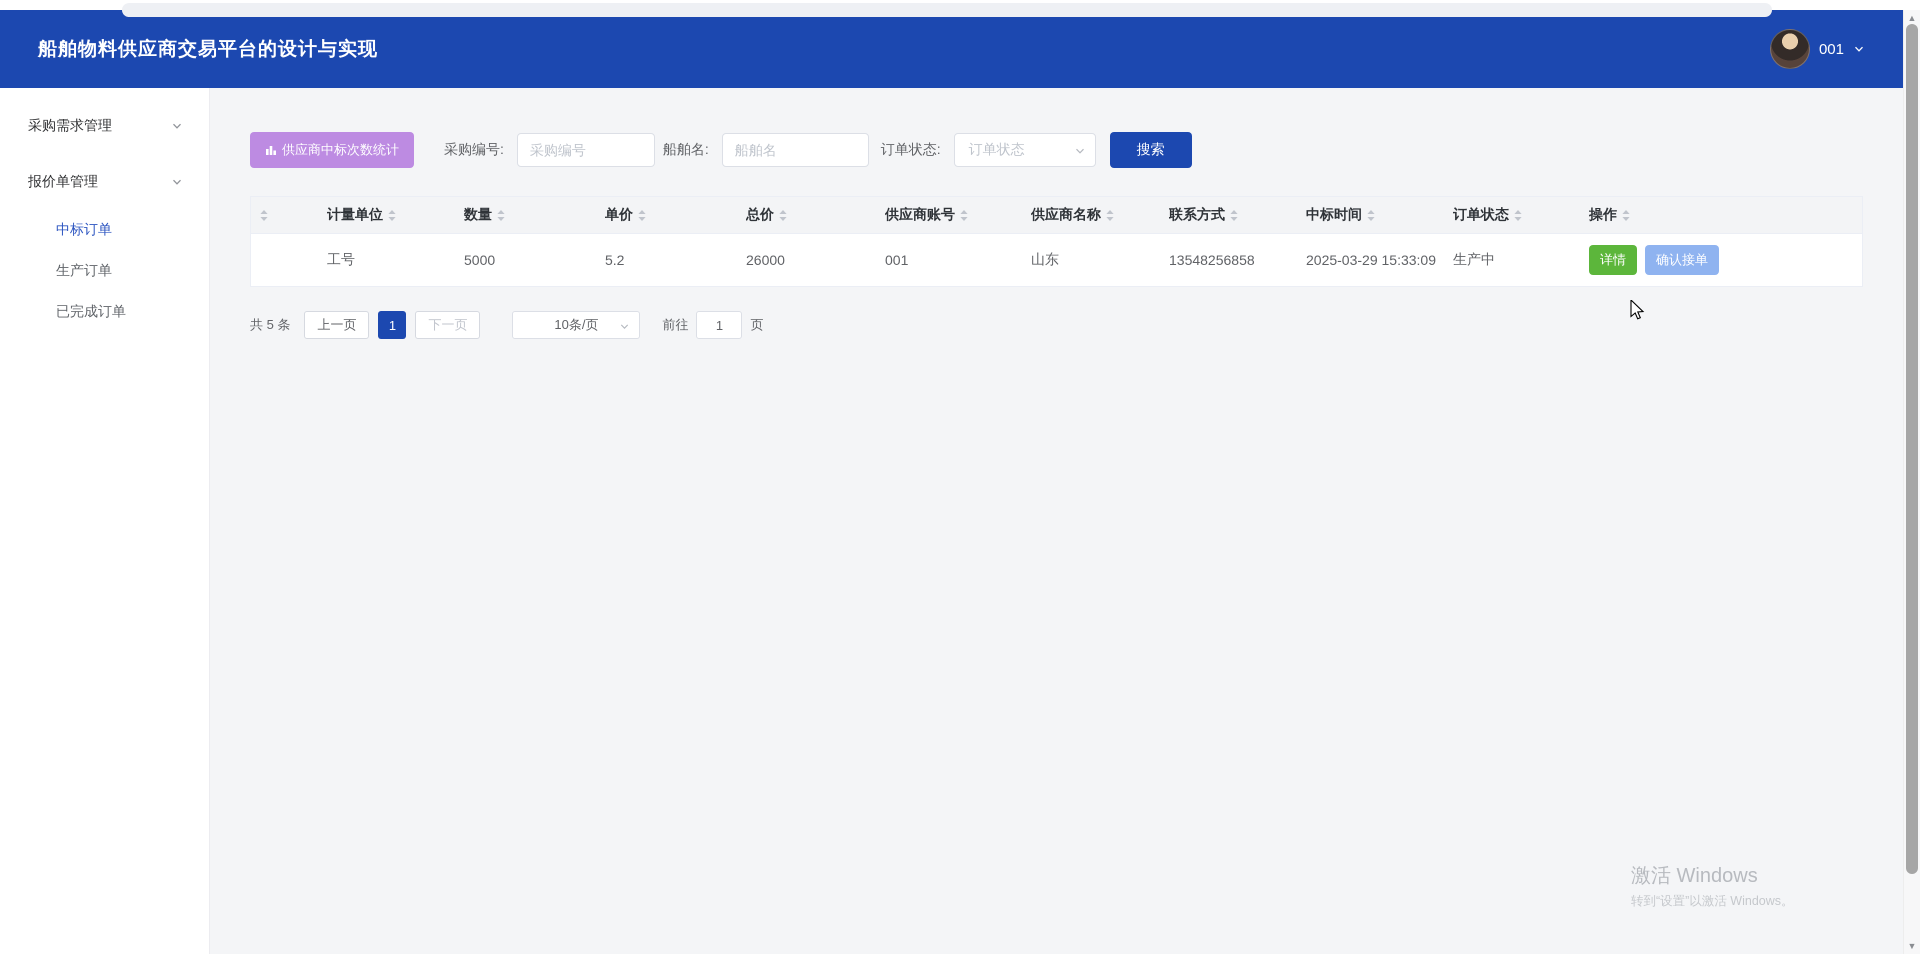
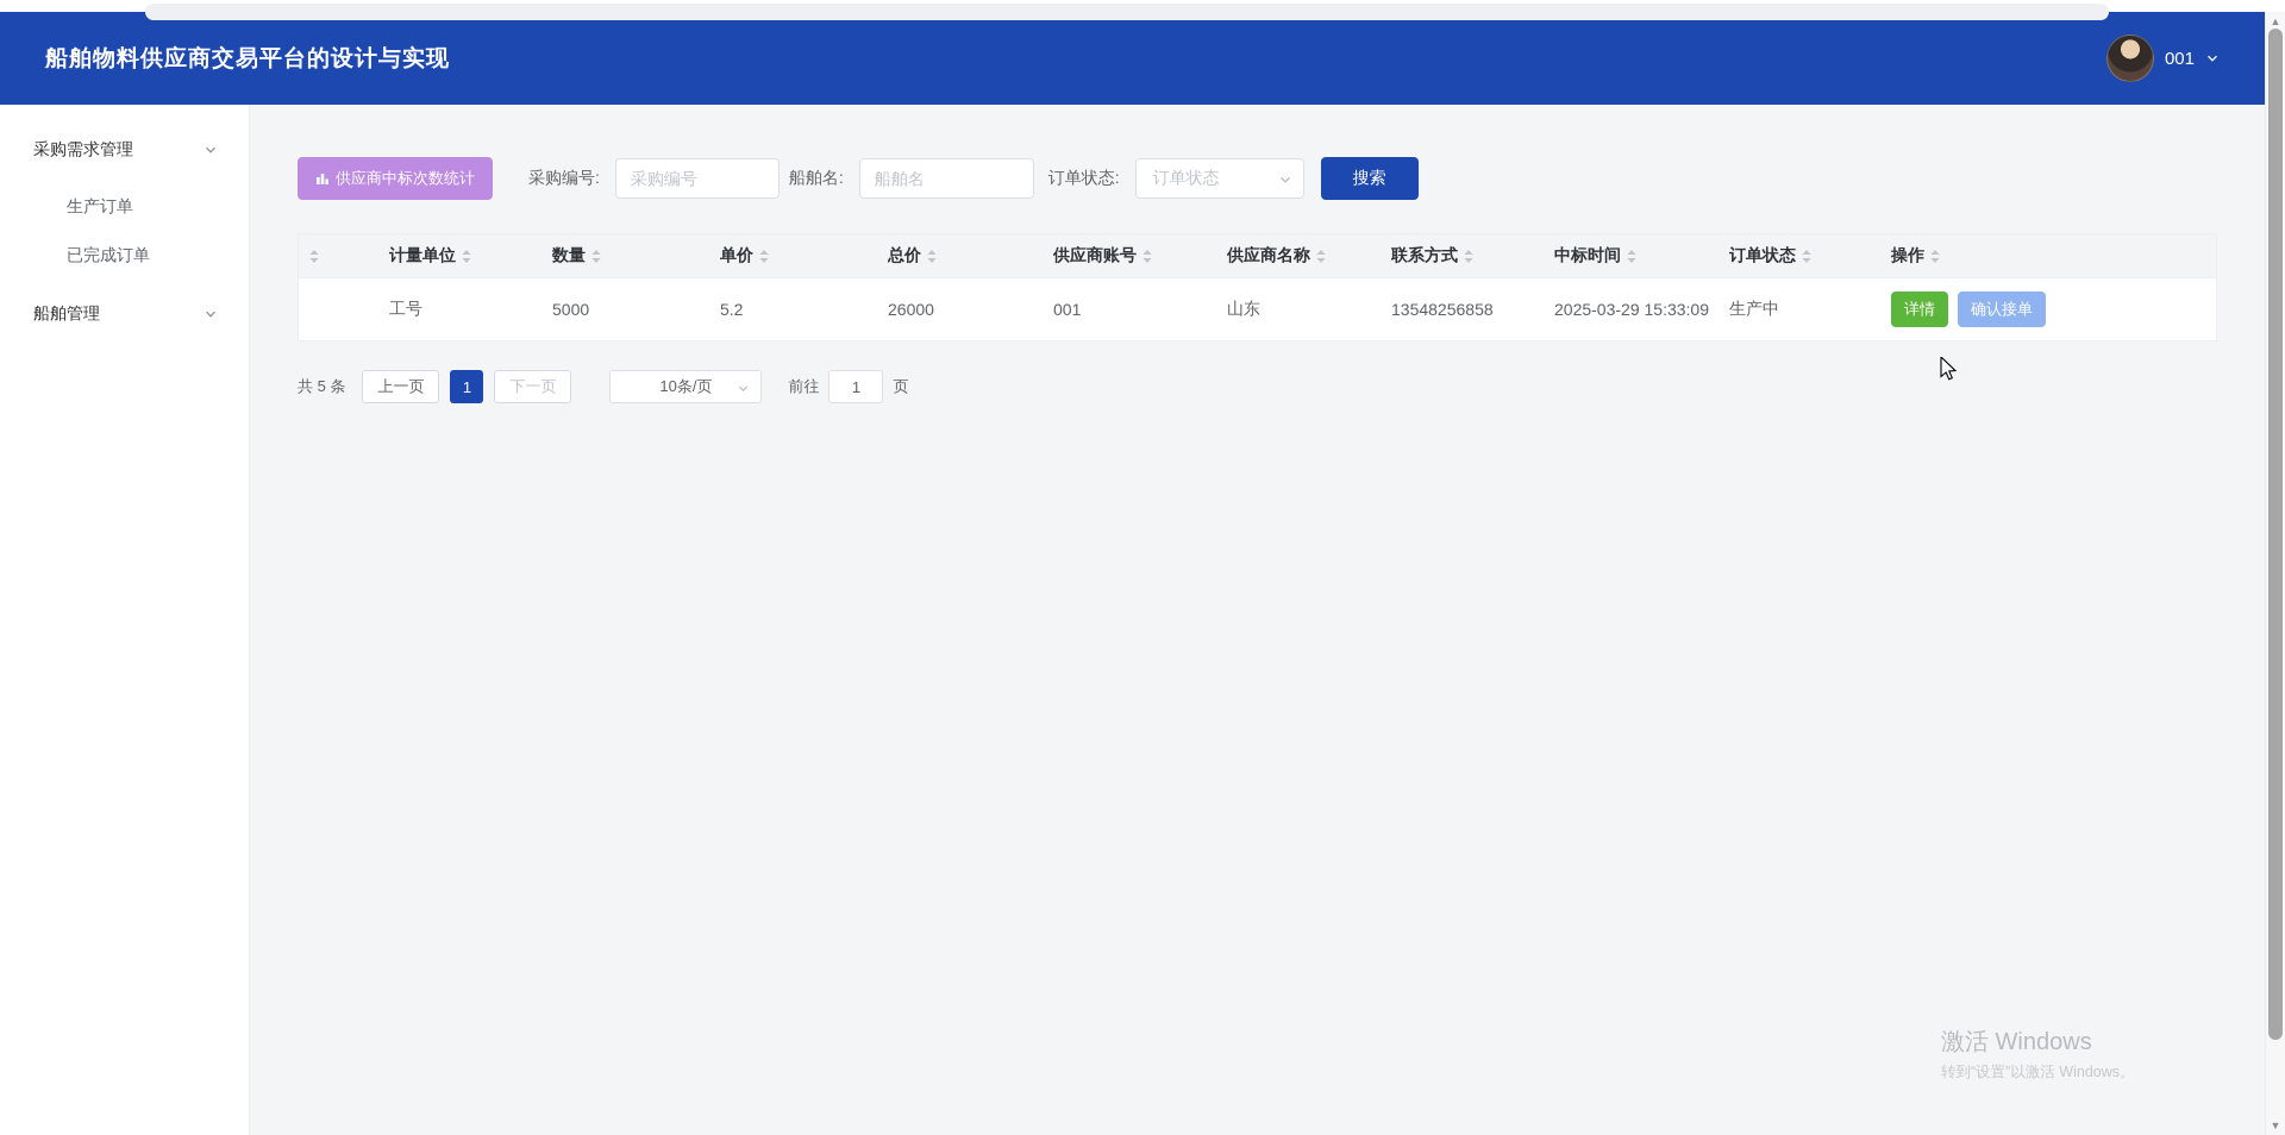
  船舶物料供应商交易平台的设计与实现
  001
  采购需求管理
- 报价单管理
- 中标订单
  生产订单
  已完成订单
+ 船舶管理
  供应商中标次数统计
  采购编号:
  采购编号
  船舶名:
  船舶名
  订单状态:
  订单状态
  搜索
  计量单位
  数量
  单价
  总价
  供应商账号
  供应商名称
  联系方式
  中标时间
  订单状态
  操作
  工号
  5000
  5.2
  26000
  001
  山东
  13548256858
  2025-03-29 15:33:09
  生产中
  详情
  确认接单
  共 5 条
  上一页
  1
  下一页
  10条/页
  前往
  1
  页
  激活 Windows
  转到“设置”以激活 Windows。
  ▲
  ▼
